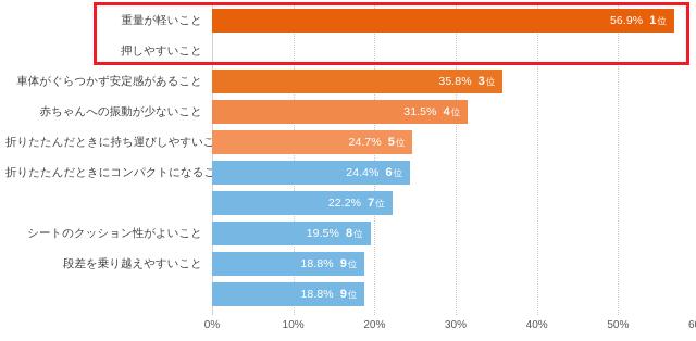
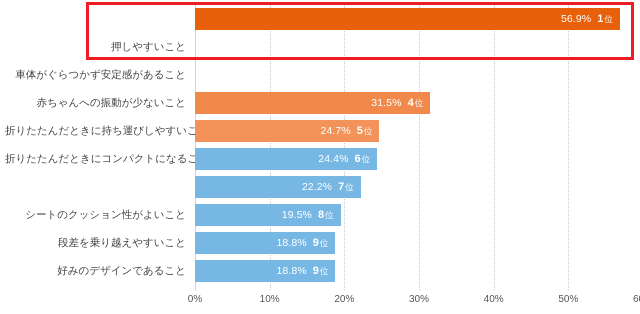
- 重量が軽いこと
  56.9% 1位
  押しやすいこと
  車体がぐらつかず安定感があること
- 35.8% 3位
  赤ちゃんへの振動が少ないこと
  31.5% 4位
  折りたたんだときに持ち運びしやすいこ
  24.7% 5位
  折りたたんだときにコンパクトになるこ
  24.4% 6位
  22.2% 7位
  シートのクッション性がよいこと
  19.5% 8位
  段差を乗り越えやすいこと
  18.8% 9位
+ 好みのデザインであること
  18.8% 9位
  0%
  10%
  20%
  30%
  40%
  50%
